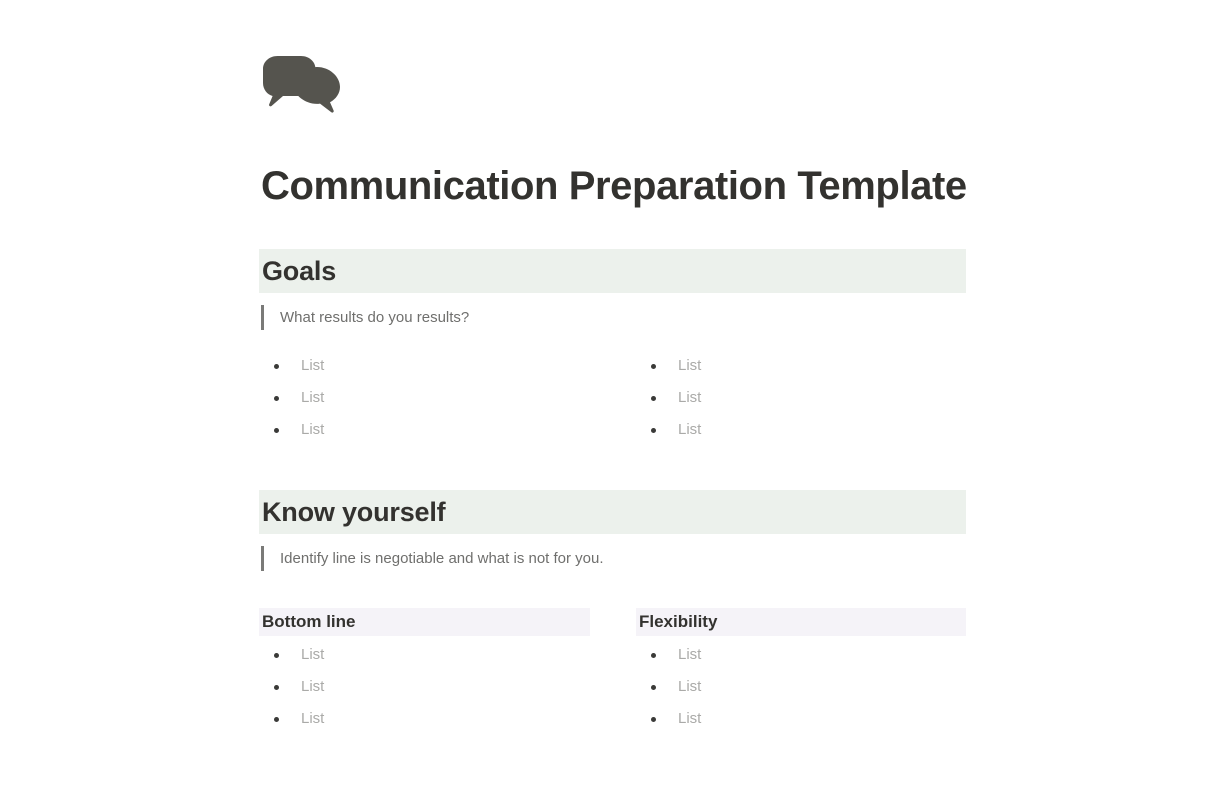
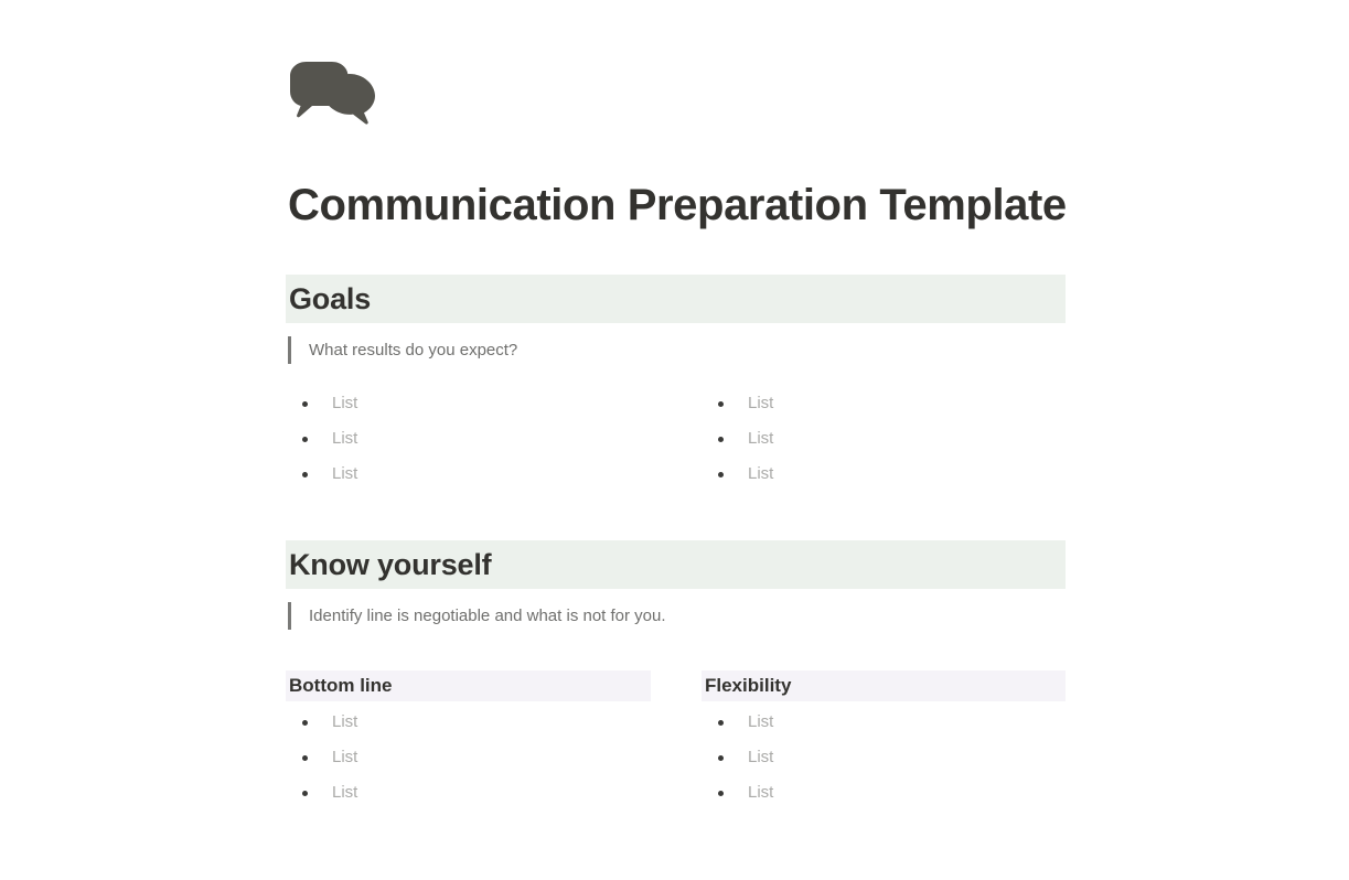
  Communication Preparation Template
  Goals
- What results do you results?
+ What results do you expect?
  List
  List
  List
  List
  List
  List
  Know yourself
  Identify line is negotiable and what is not for you.
  Bottom line
  Flexibility
  List
  List
  List
  List
  List
  List
